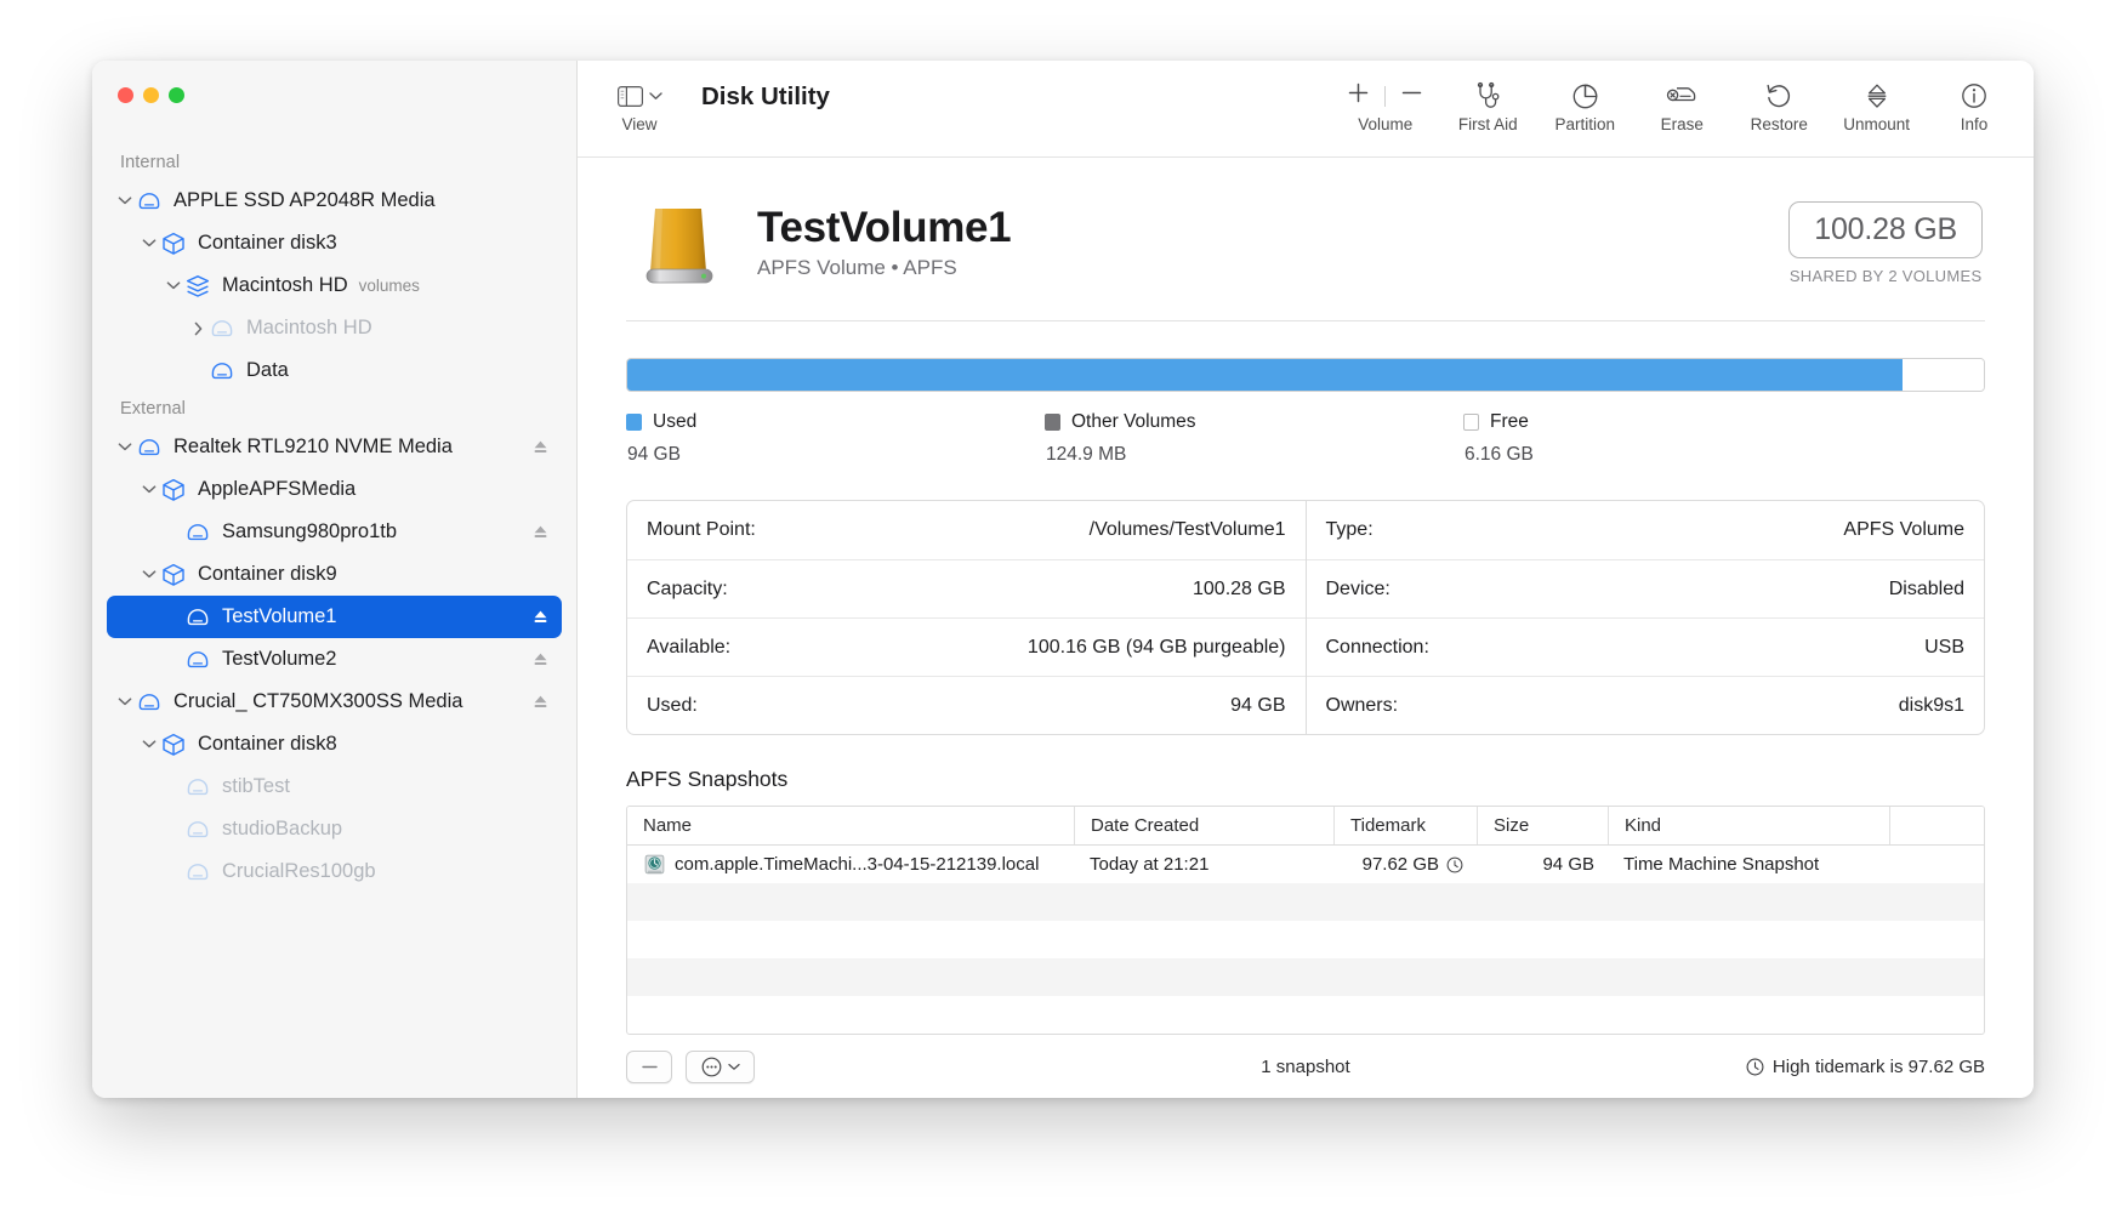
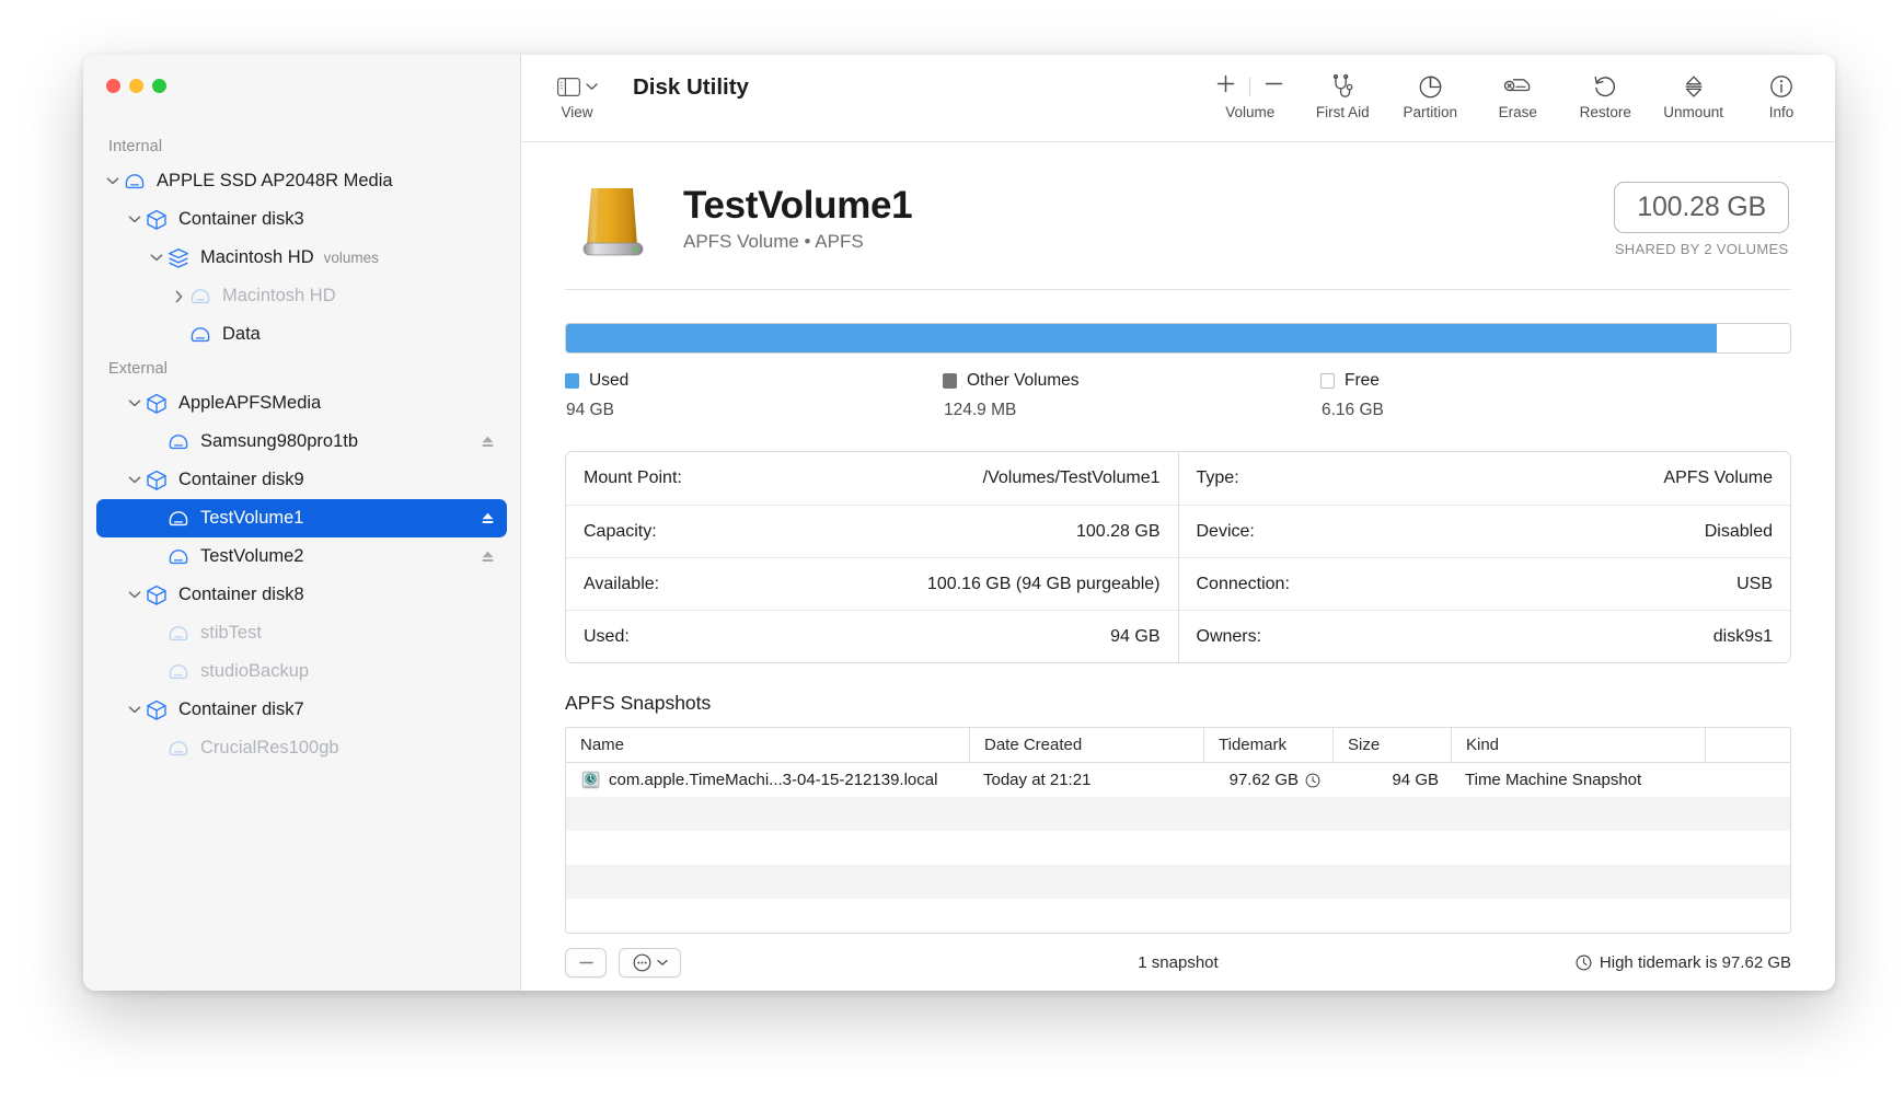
  Internal
  APPLE SSD AP2048R Media
  Container disk3
  Macintosh HD
  volumes
  Macintosh HD
  Data
  External
- Realtek RTL9210 NVME Media
  AppleAPFSMedia
  Samsung980pro1tb
  Container disk9
  TestVolume1
  TestVolume2
- Crucial_ CT750MX300SS Media
  Container disk8
  stibTest
  studioBackup
+ Container disk7
  CrucialRes100gb
  View
  Disk Utility
  Volume
  First Aid
  Partition
  Erase
  Restore
  Unmount
  Info
  TestVolume1
  APFS Volume • APFS
  100.28 GB
  SHARED BY 2 VOLUMES
  Used
  94 GB
  Other Volumes
  124.9 MB
  Free
  6.16 GB
  Mount Point:
  /Volumes/TestVolume1
  Capacity:
  100.28 GB
  Available:
  100.16 GB (94 GB purgeable)
  Used:
  94 GB
  Type:
  APFS Volume
  Device:
  Disabled
  Connection:
  USB
  Owners:
  disk9s1
  APFS Snapshots
  Name
  Date Created
  Tidemark
  Size
  Kind
  com.apple.TimeMachi...3-04-15-212139.local
  Today at 21:21
  97.62 GB
  94 GB
  Time Machine Snapshot
  1 snapshot
  High tidemark is 97.62 GB
